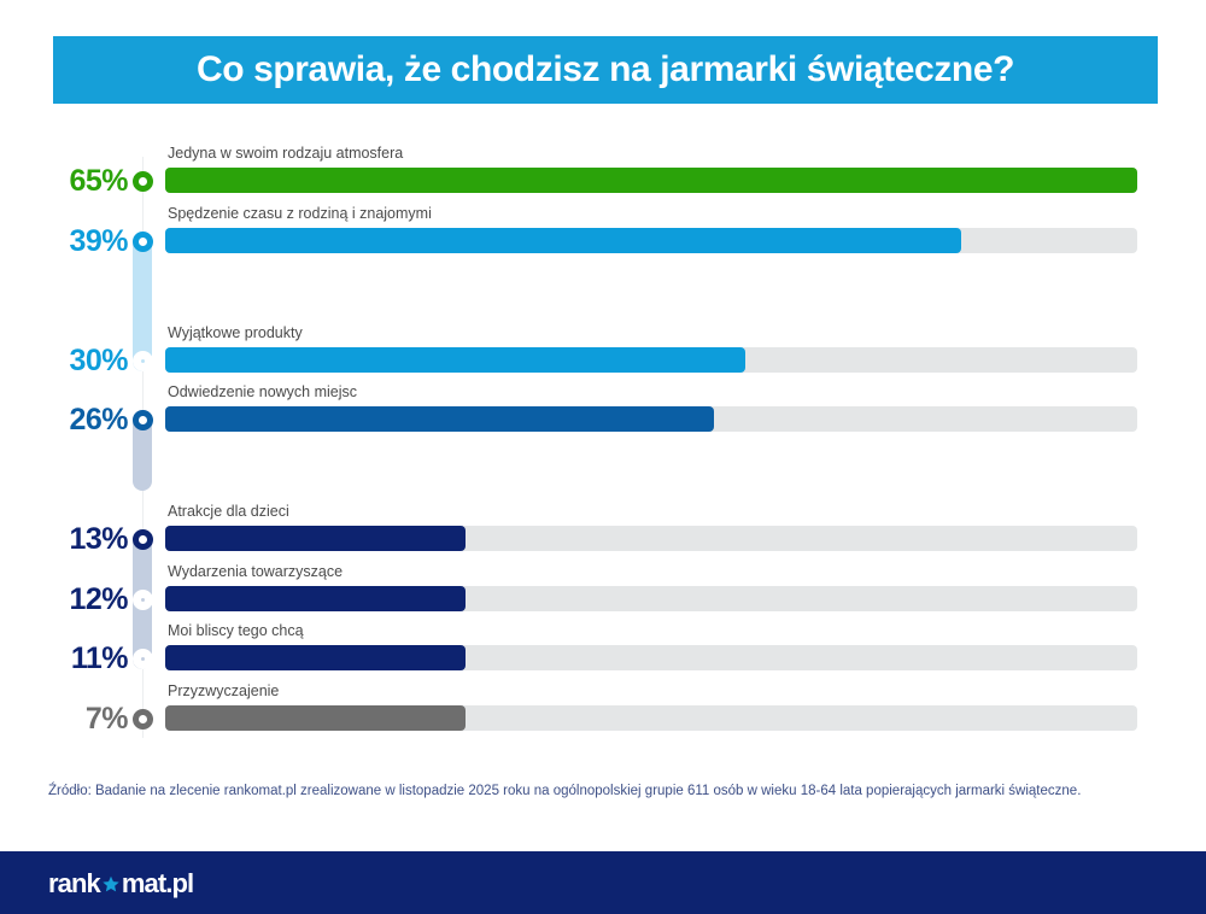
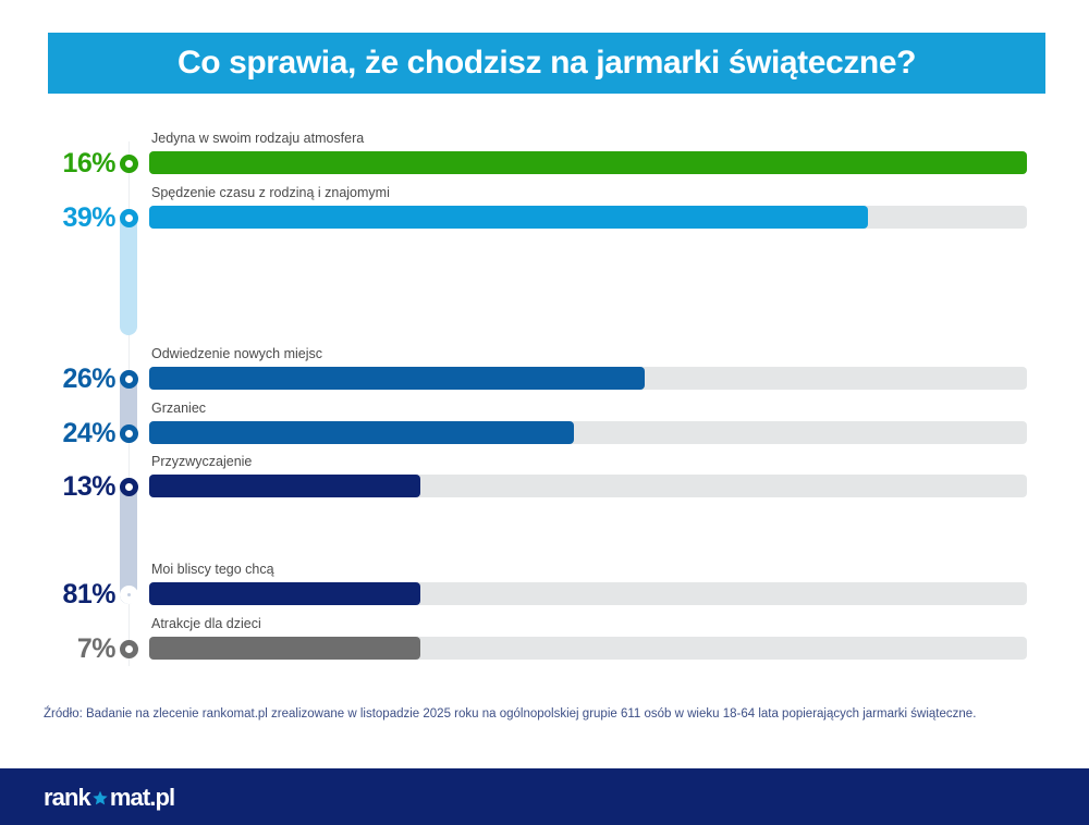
  Co sprawia, że chodzisz na jarmarki świąteczne?
- 65%
+ 16%
  Jedyna w swoim rodzaju atmosfera
  39%
  Spędzenie czasu z rodziną i znajomymi
- 30%
- Wyjątkowe produkty
  26%
  Odwiedzenie nowych miejsc
+ 24%
+ Grzaniec
  13%
- Atrakcje dla dzieci
+ Przyzwyczajenie
- 12%
- Wydarzenia towarzyszące
- 11%
+ 81%
  Moi bliscy tego chcą
  7%
- Przyzwyczajenie
+ Atrakcje dla dzieci
  Źródło: Badanie na zlecenie rankomat.pl zrealizowane w listopadzie 2025 roku na ogólnopolskiej grupie 611 osób w wieku 18-64 lata popierających jarmarki świąteczne.
  rank
  mat.pl
